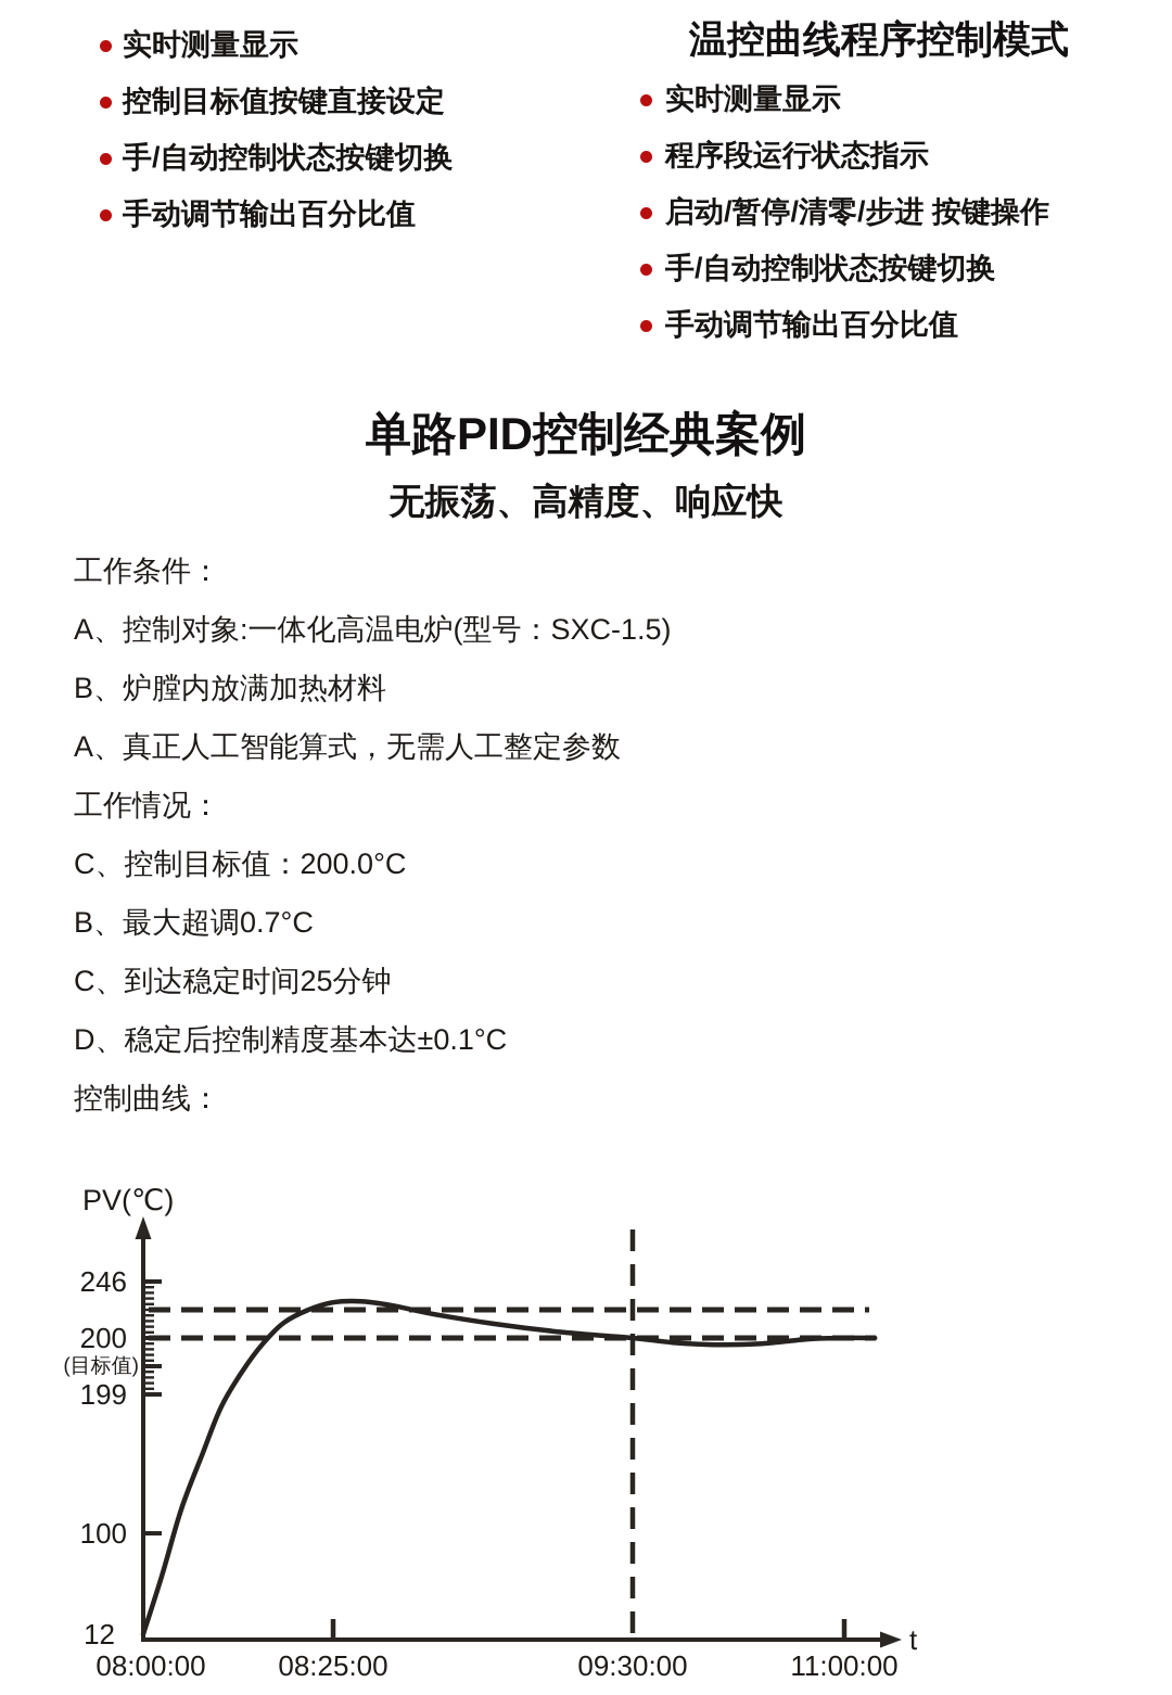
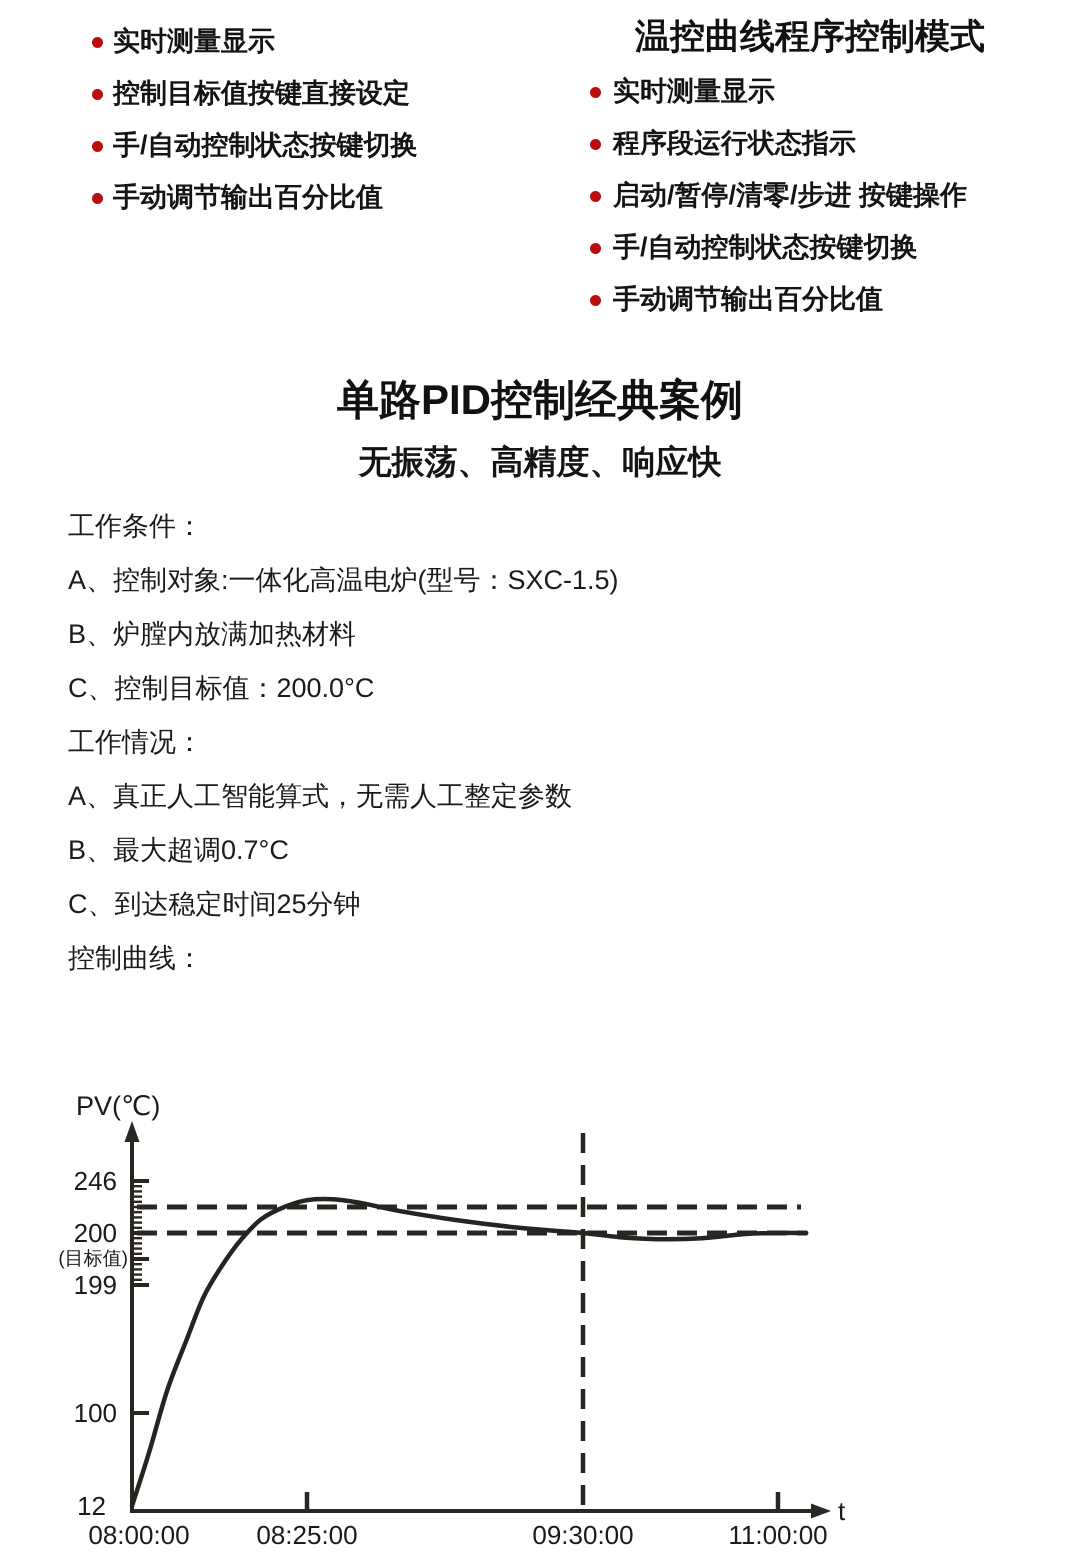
  实时测量显示
  控制目标值按键直接设定
  手/自动控制状态按键切换
  手动调节输出百分比值
  温控曲线程序控制模式
  实时测量显示
  程序段运行状态指示
  启动/暂停/清零/步进 按键操作
  手/自动控制状态按键切换
  手动调节输出百分比值
  单路PID控制经典案例
  无振荡、高精度、响应快
  工作条件：
  A、控制对象:一体化高温电炉(型号：SXC-1.5)
  B、炉膛内放满加热材料
- A、真正人工智能算式，无需人工整定参数
+ C、控制目标值：200.0°C
  工作情况：
- C、控制目标值：200.0°C
+ A、真正人工智能算式，无需人工整定参数
  B、最大超调0.7°C
  C、到达稳定时间25分钟
- D、稳定后控制精度基本达±0.1°C
  控制曲线：
  PV(℃)
  t
  246
  200
  (目标值)
  199
  100
  12
  08:00:00
  08:25:00
  09:30:00
  11:00:00
